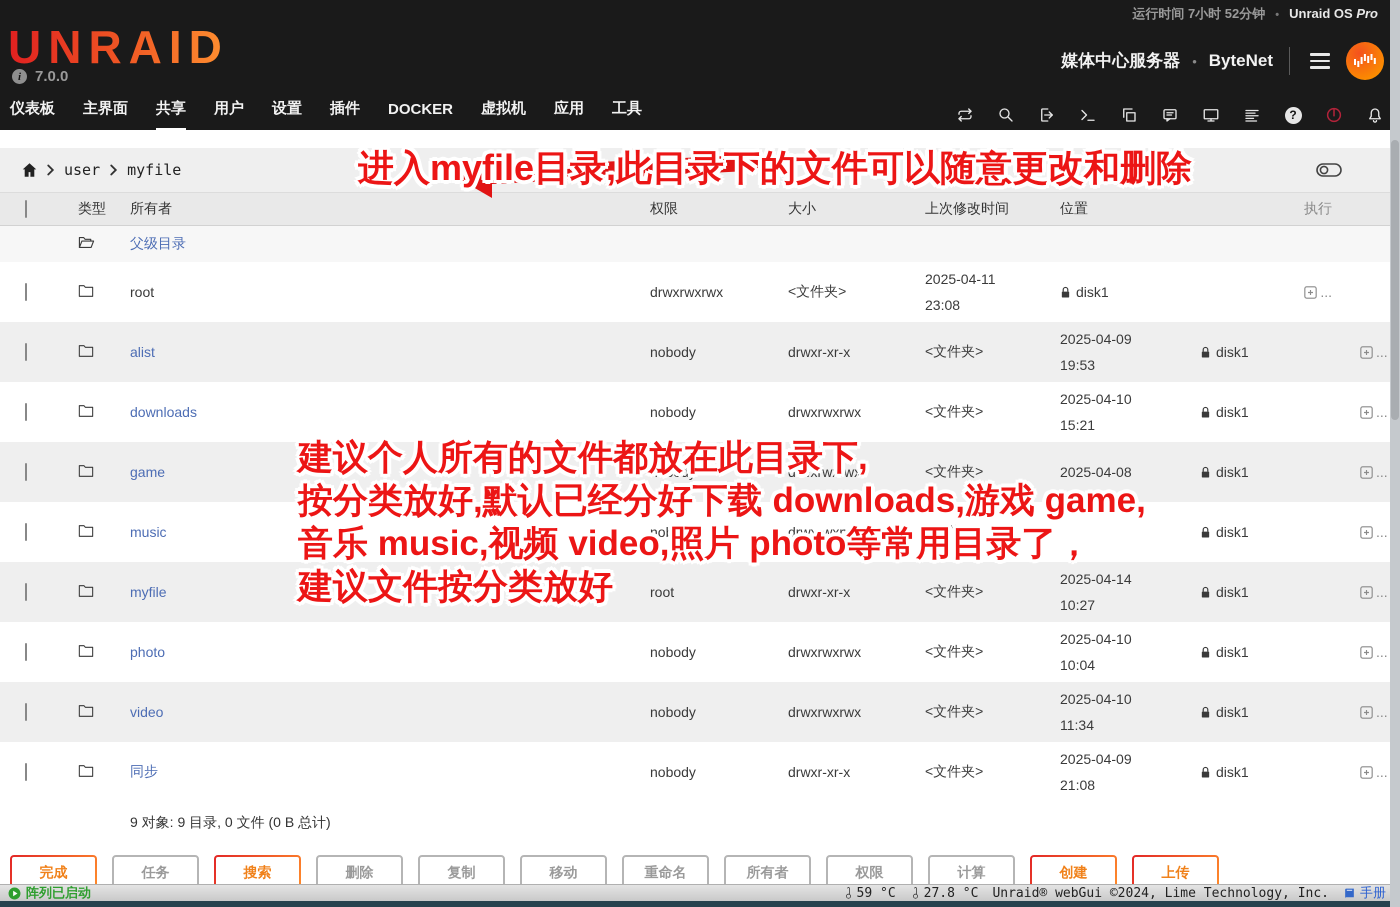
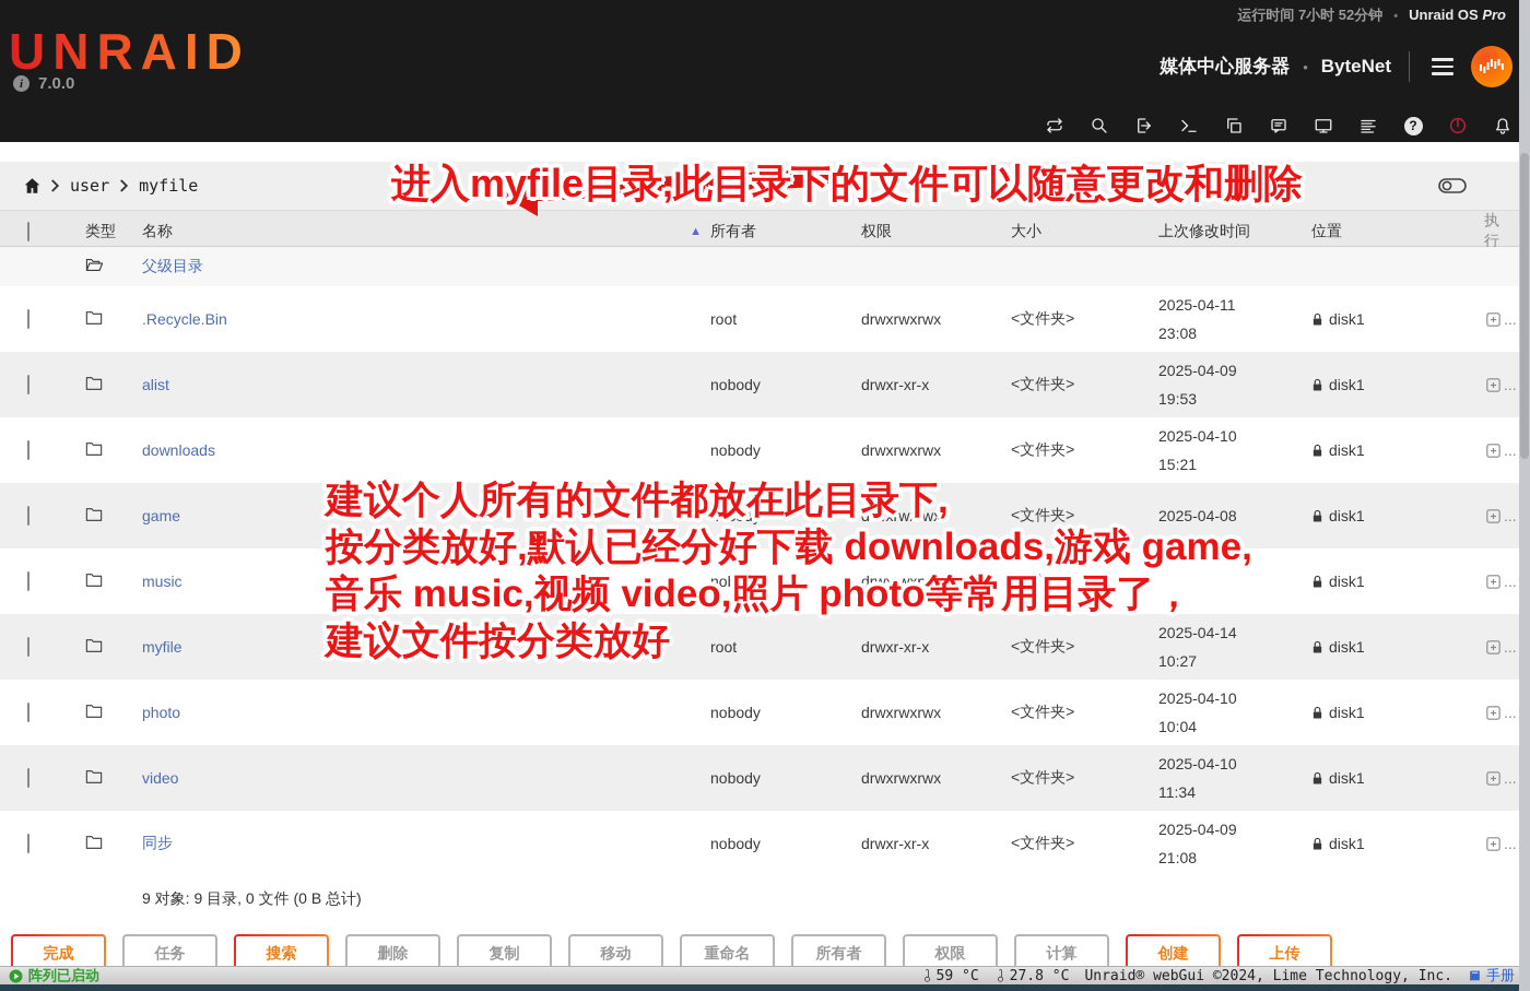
  运行时间 7小时 52分钟 • Unraid OS Pro
  UNRAID
  i
  7.0.0
  媒体中心服务器
  •
  ByteNet
- 仪表板
- 主界面
- 共享
- 用户
- 设置
- 插件
- DOCKER
- 虚拟机
- 应用
- 工具
  ?
  user
  myfile
  类型
+ 名称
+ ▲
  所有者
  权限
  大小
  上次修改时间
  位置
  执行
  父级目录
+ .Recycle.Bin
  root
  drwxrwxrwx
  <文件夹>
  2025-04-11
  23:08
  disk1
  ...
  alist
  nobody
  drwxr-xr-x
  <文件夹>
  2025-04-09
  19:53
  disk1
  ...
  downloads
  nobody
  drwxrwxrwx
  <文件夹>
  2025-04-10
  15:21
  disk1
  ...
  game
  nobody
  drwxrwxrwx
  <文件夹>
  2025-04-08
  disk1
  ...
  music
  nobody
  drwxrwxrwx
  <文件夹>
  disk1
  ...
  myfile
  root
  drwxr-xr-x
  <文件夹>
  2025-04-14
  10:27
  disk1
  ...
  photo
  nobody
  drwxrwxrwx
  <文件夹>
  2025-04-10
  10:04
  disk1
  ...
  video
  nobody
  drwxrwxrwx
  <文件夹>
  2025-04-10
  11:34
  disk1
  ...
  同步
  nobody
  drwxr-xr-x
  <文件夹>
  2025-04-09
  21:08
  disk1
  ...
  9 对象: 9 目录, 0 文件 (0 B 总计)
  完成
  任务
  搜索
  删除
  复制
  移动
  重命名
  所有者
  权限
  计算
  创建
  上传
  阵列已启动
  59 °C
  27.8 °C
  Unraid® webGui ©2024, Lime Technology, Inc.
  手册
  进入myfile目录,此目录下的文件可以随意更改和删除
  建议个人所有的文件都放在此目录下,
  按分类放好,默认已经分好下载 downloads,游戏 game,
  音乐 music,视频 video,照片 photo等常用目录了，
  建议文件按分类放好
